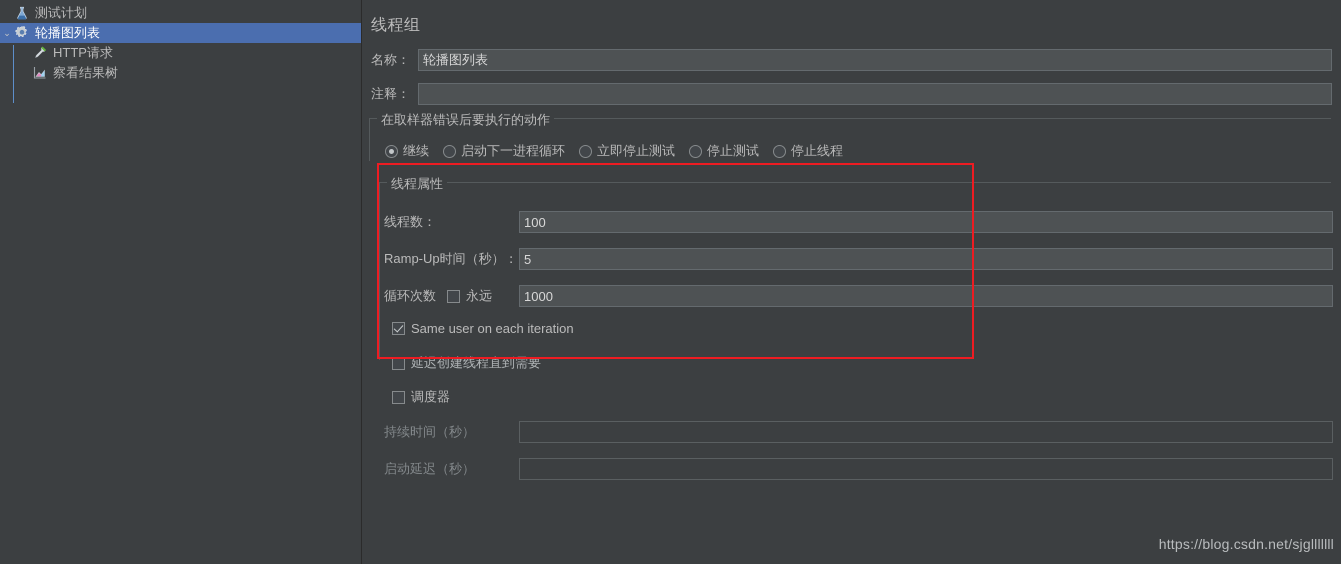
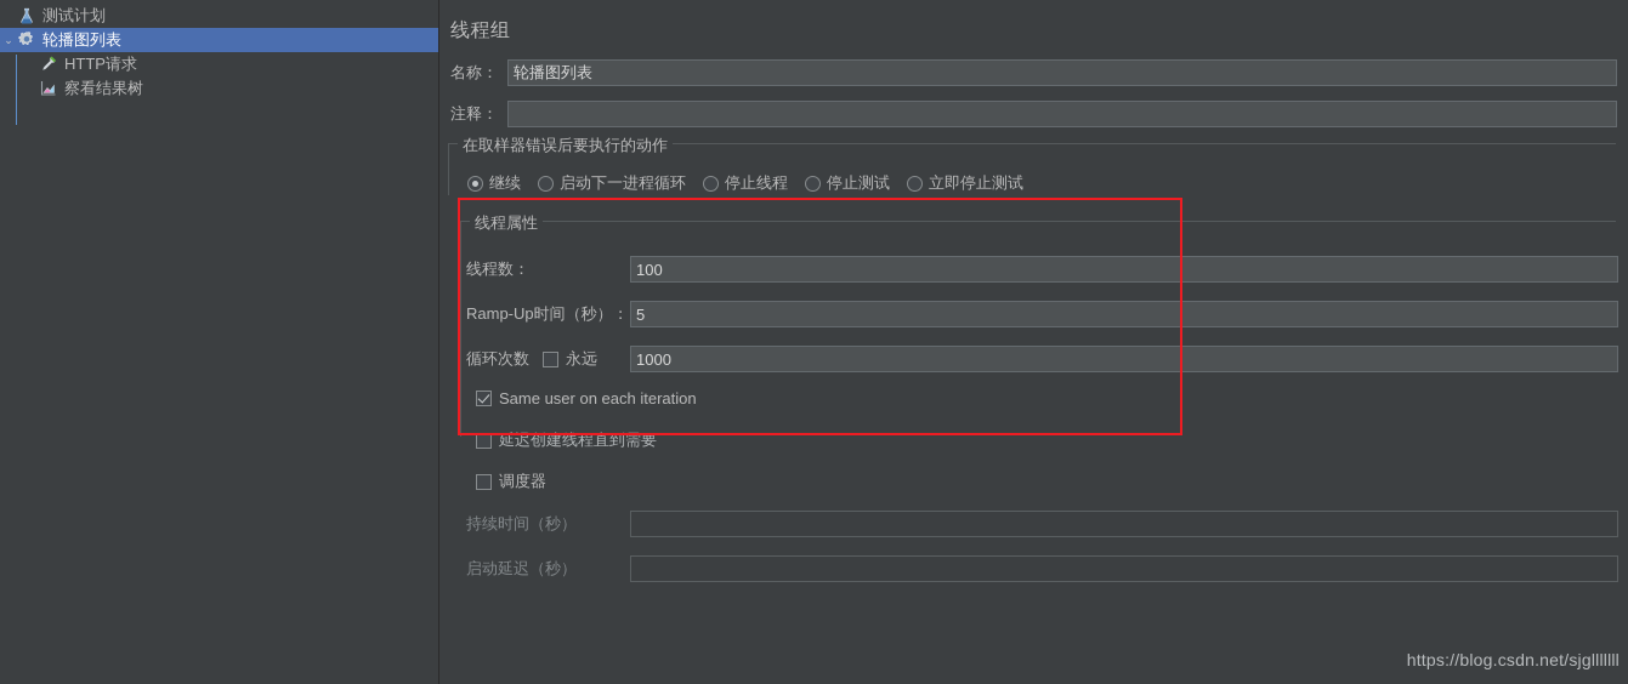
  测试计划
  ⌄
  轮播图列表
  HTTP请求
  察看结果树
  线程组
  名称：
  轮播图列表
  注释：
  在取样器错误后要执行的动作
  继续
  启动下一进程循环
- 立即停止测试
+ 停止线程
  停止测试
- 停止线程
+ 立即停止测试
  线程属性
  线程数：
  100
  Ramp-Up时间（秒）：
  5
  循环次数
  永远
  1000
  Same user on each iteration
  延迟创建线程直到需要
  调度器
  持续时间（秒）
  启动延迟（秒）
  https://blog.csdn.net/sjglllllll
